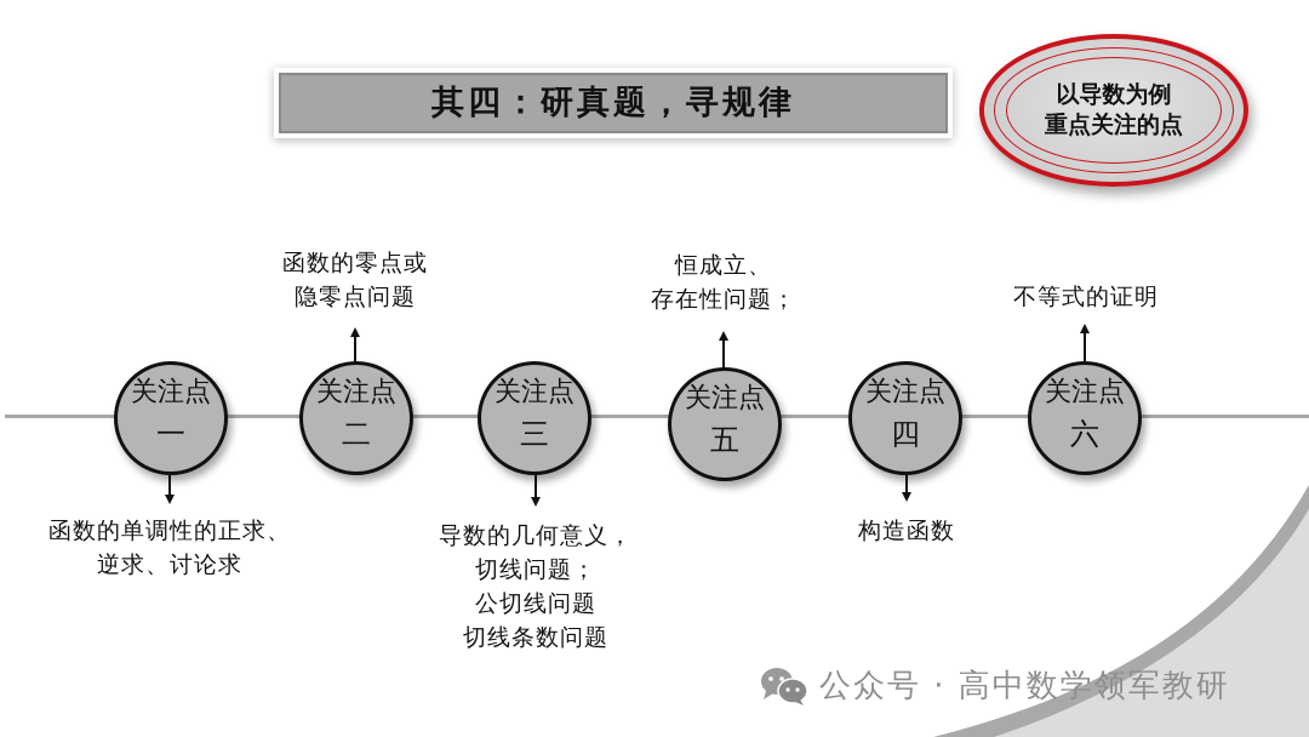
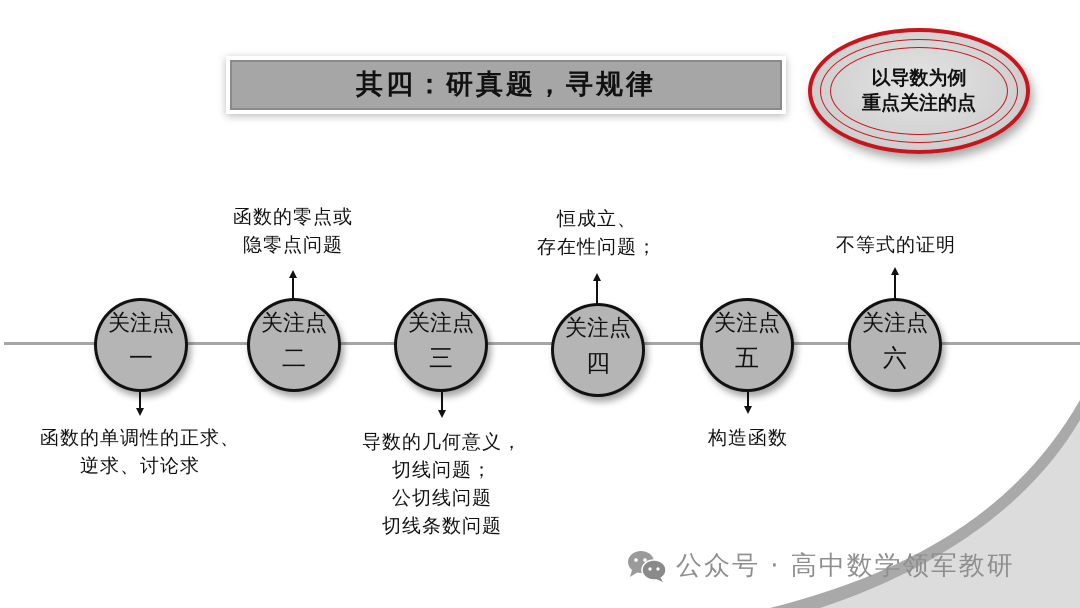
  其四：研真题，寻规律
  以导数为例
  重点关注的点
  函数的单调性的正求、
  逆求、讨论求
  关注点
  一
  函数的零点或
  隐零点问题
  关注点
  二
  导数的几何意义，
  切线问题；
  公切线问题
  切线条数问题
  关注点
  三
  恒成立、
  存在性问题；
  关注点
- 五
+ 四
  构造函数
  关注点
- 四
+ 五
  不等式的证明
  关注点
  六
  公众号 · 高中数学领军教研
